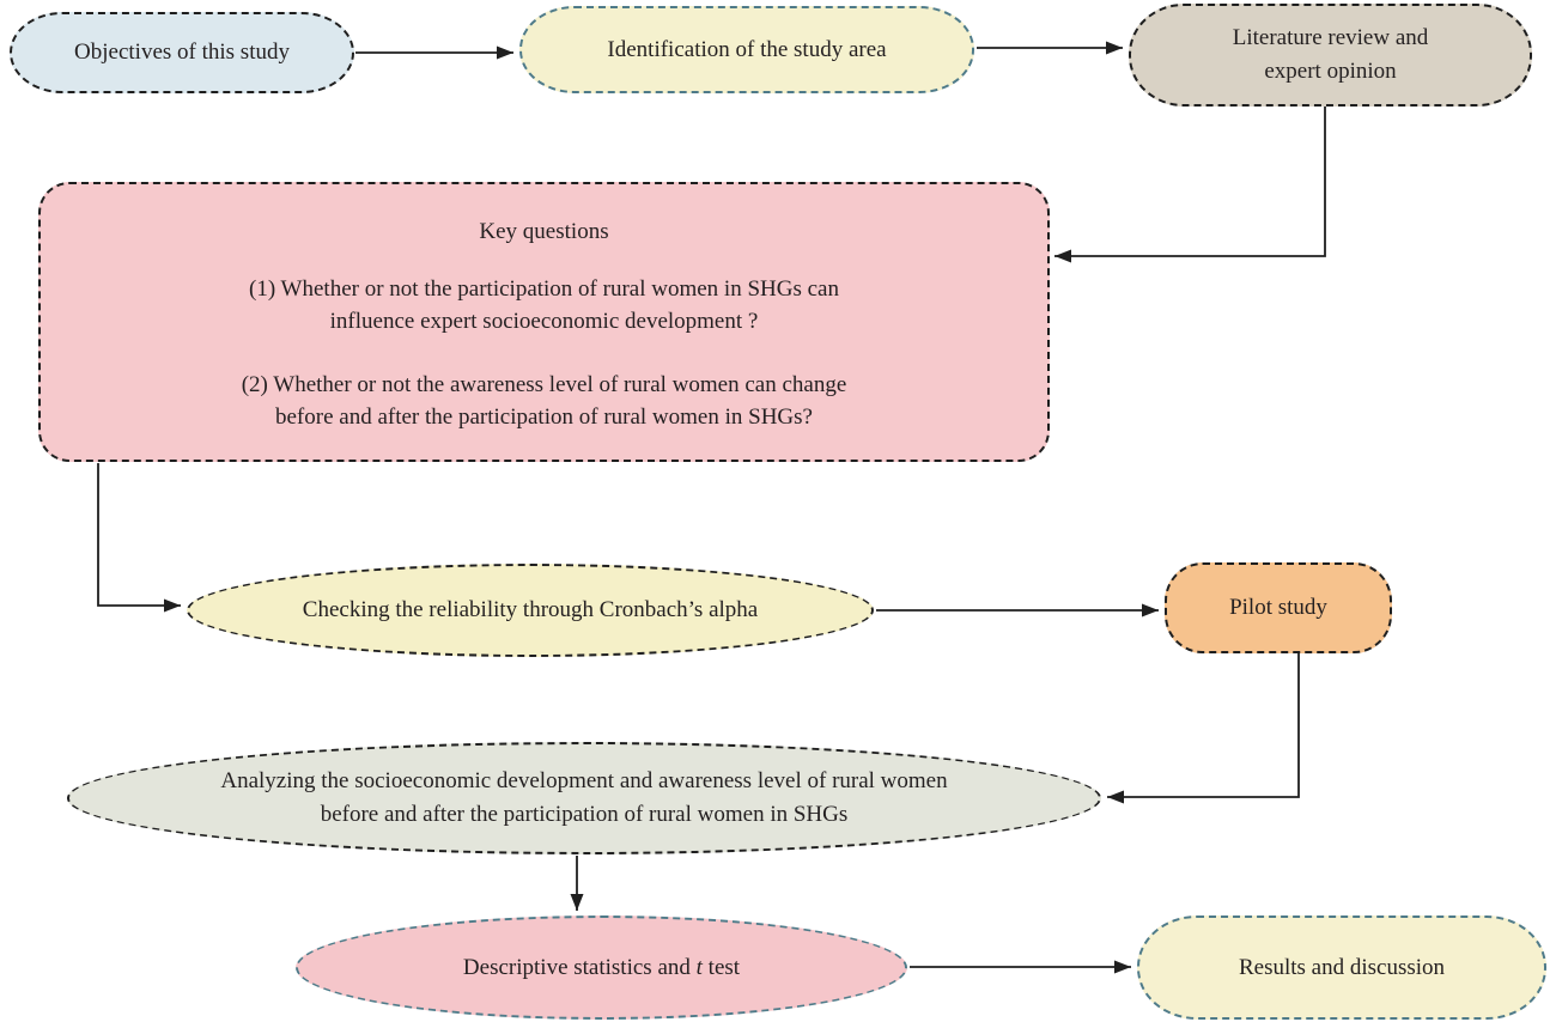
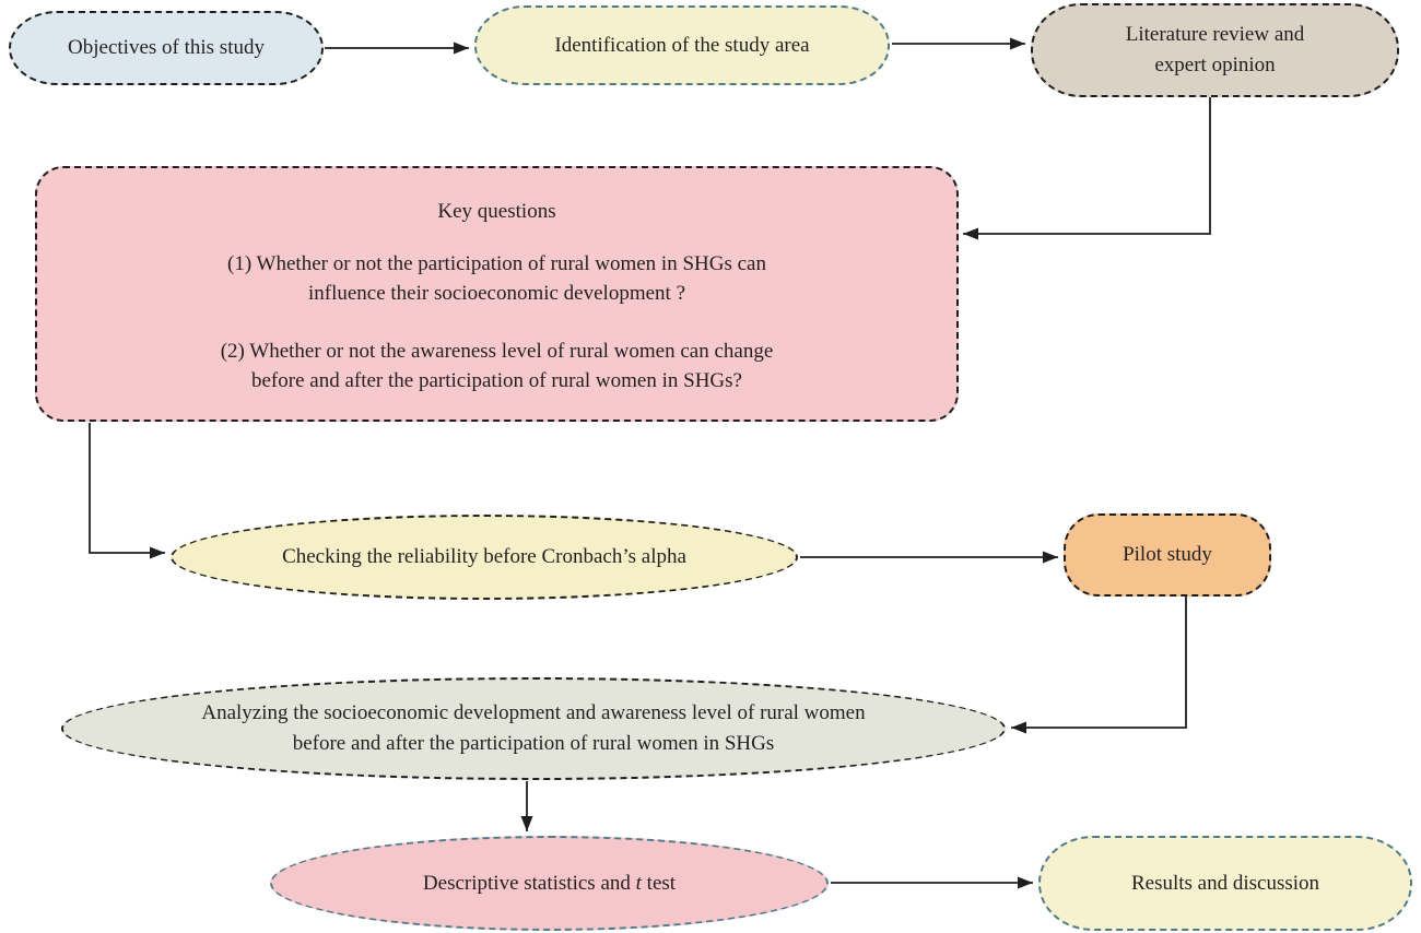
  Objectives of this study
  Identification of the study area
  Literature review and
  expert opinion
  Key questions
  (1) Whether or not the participation of rural women in SHGs can
- influence expert socioeconomic development ?
+ influence their socioeconomic development ?
  (2) Whether or not the awareness level of rural women can change
  before and after the participation of rural women in SHGs?
- Checking the reliability through Cronbach’s alpha
+ Checking the reliability before Cronbach’s alpha
  Pilot study
  Analyzing the socioeconomic development and awareness level of rural women
  before and after the participation of rural women in SHGs
  Descriptive statistics and t test
  Results and discussion
